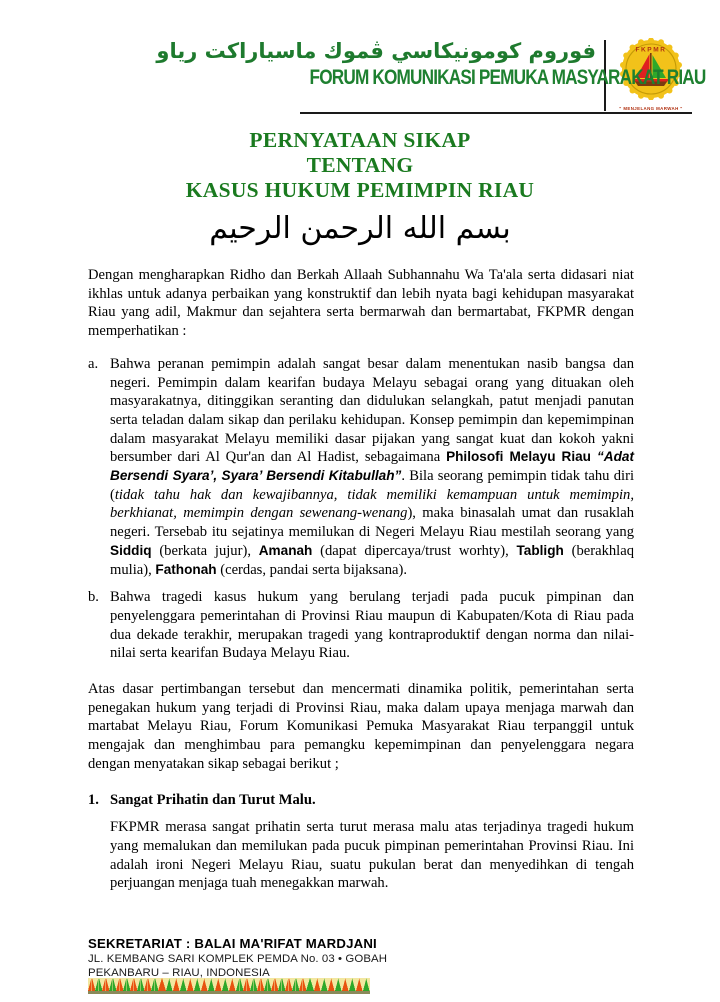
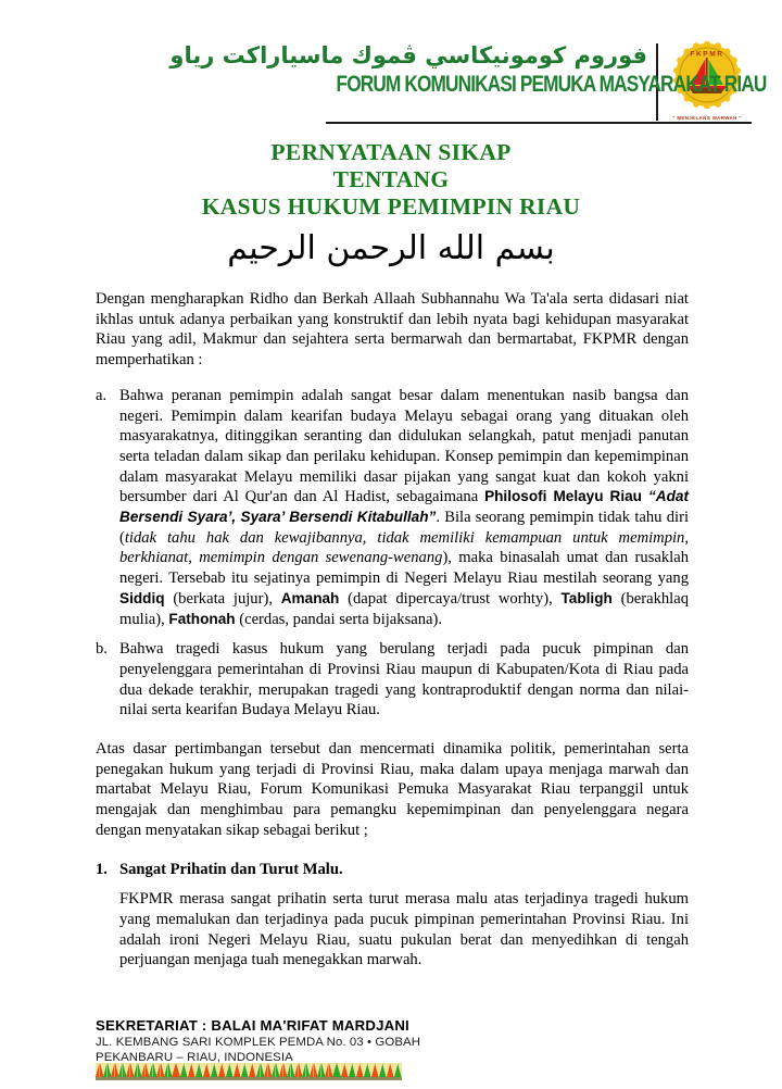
  فوروم كومونيكاسي ڤموك ماسياراكت رياو
  FORUM KOMUNIKASI PEMUKA MASYARAKAT RIAU
  PERNYATAAN SIKAP
  TENTANG
  KASUS HUKUM PEMIMPIN RIAU
  بسم الله الرحمن الرحيم
  Dengan mengharapkan Ridho dan Berkah Allaah Subhannahu Wa Ta'ala serta didasari niat ikhlas untuk adanya perbaikan yang konstruktif dan lebih nyata bagi kehidupan masyarakat Riau yang adil, Makmur dan sejahtera serta bermarwah dan bermartabat, FKPMR dengan memperhatikan :
  a.
- Bahwa peranan pemimpin adalah sangat besar dalam menentukan nasib bangsa dan negeri. Pemimpin dalam kearifan budaya Melayu sebagai orang yang dituakan oleh masyarakatnya, ditinggikan seranting dan didulukan selangkah, patut menjadi panutan serta teladan dalam sikap dan perilaku kehidupan. Konsep pemimpin dan kepemimpinan dalam masyarakat Melayu memiliki dasar pijakan yang sangat kuat dan kokoh yakni bersumber dari Al Qur'an dan Al Hadist, sebagaimana Philosofi Melayu Riau “Adat Bersendi Syara’, Syara’ Bersendi Kitabullah”. Bila seorang pemimpin tidak tahu diri (tidak tahu hak dan kewajibannya, tidak memiliki kemampuan untuk memimpin, berkhianat, memimpin dengan sewenang-wenang), maka binasalah umat dan rusaklah negeri. Tersebab itu sejatinya memilukan di Negeri Melayu Riau mestilah seorang yang Siddiq (berkata jujur), Amanah (dapat dipercaya/trust worhty), Tabligh (berakhlaq mulia), Fathonah (cerdas, pandai serta bijaksana).
+ Bahwa peranan pemimpin adalah sangat besar dalam menentukan nasib bangsa dan negeri. Pemimpin dalam kearifan budaya Melayu sebagai orang yang dituakan oleh masyarakatnya, ditinggikan seranting dan didulukan selangkah, patut menjadi panutan serta teladan dalam sikap dan perilaku kehidupan. Konsep pemimpin dan kepemimpinan dalam masyarakat Melayu memiliki dasar pijakan yang sangat kuat dan kokoh yakni bersumber dari Al Qur'an dan Al Hadist, sebagaimana Philosofi Melayu Riau “Adat Bersendi Syara’, Syara’ Bersendi Kitabullah”. Bila seorang pemimpin tidak tahu diri (tidak tahu hak dan kewajibannya, tidak memiliki kemampuan untuk memimpin, berkhianat, memimpin dengan sewenang-wenang), maka binasalah umat dan rusaklah negeri. Tersebab itu sejatinya pemimpin di Negeri Melayu Riau mestilah seorang yang Siddiq (berkata jujur), Amanah (dapat dipercaya/trust worhty), Tabligh (berakhlaq mulia), Fathonah (cerdas, pandai serta bijaksana).
  b.
  Bahwa tragedi kasus hukum yang berulang terjadi pada pucuk pimpinan dan penyelenggara pemerintahan di Provinsi Riau maupun di Kabupaten/Kota di Riau pada dua dekade terakhir, merupakan tragedi yang kontraproduktif dengan norma dan nilai-nilai serta kearifan Budaya Melayu Riau.
  Atas dasar pertimbangan tersebut dan mencermati dinamika politik, pemerintahan serta penegakan hukum yang terjadi di Provinsi Riau, maka dalam upaya menjaga marwah dan martabat Melayu Riau, Forum Komunikasi Pemuka Masyarakat Riau terpanggil untuk mengajak dan menghimbau para pemangku kepemimpinan dan penyelenggara negara dengan menyatakan sikap sebagai berikut ;
  1.
  Sangat Prihatin dan Turut Malu.
- FKPMR merasa sangat prihatin serta turut merasa malu atas terjadinya tragedi hukum yang memalukan dan memilukan pada pucuk pimpinan pemerintahan Provinsi Riau. Ini adalah ironi Negeri Melayu Riau, suatu pukulan berat dan menyedihkan di tengah perjuangan menjaga tuah menegakkan marwah.
+ FKPMR merasa sangat prihatin serta turut merasa malu atas terjadinya tragedi hukum yang memalukan dan terjadinya pada pucuk pimpinan pemerintahan Provinsi Riau. Ini adalah ironi Negeri Melayu Riau, suatu pukulan berat dan menyedihkan di tengah perjuangan menjaga tuah menegakkan marwah.
  SEKRETARIAT : BALAI MA'RIFAT MARDJANI
  JL. KEMBANG SARI KOMPLEK PEMDA No. 03 • GOBAH
  PEKANBARU – RIAU, INDONESIA
